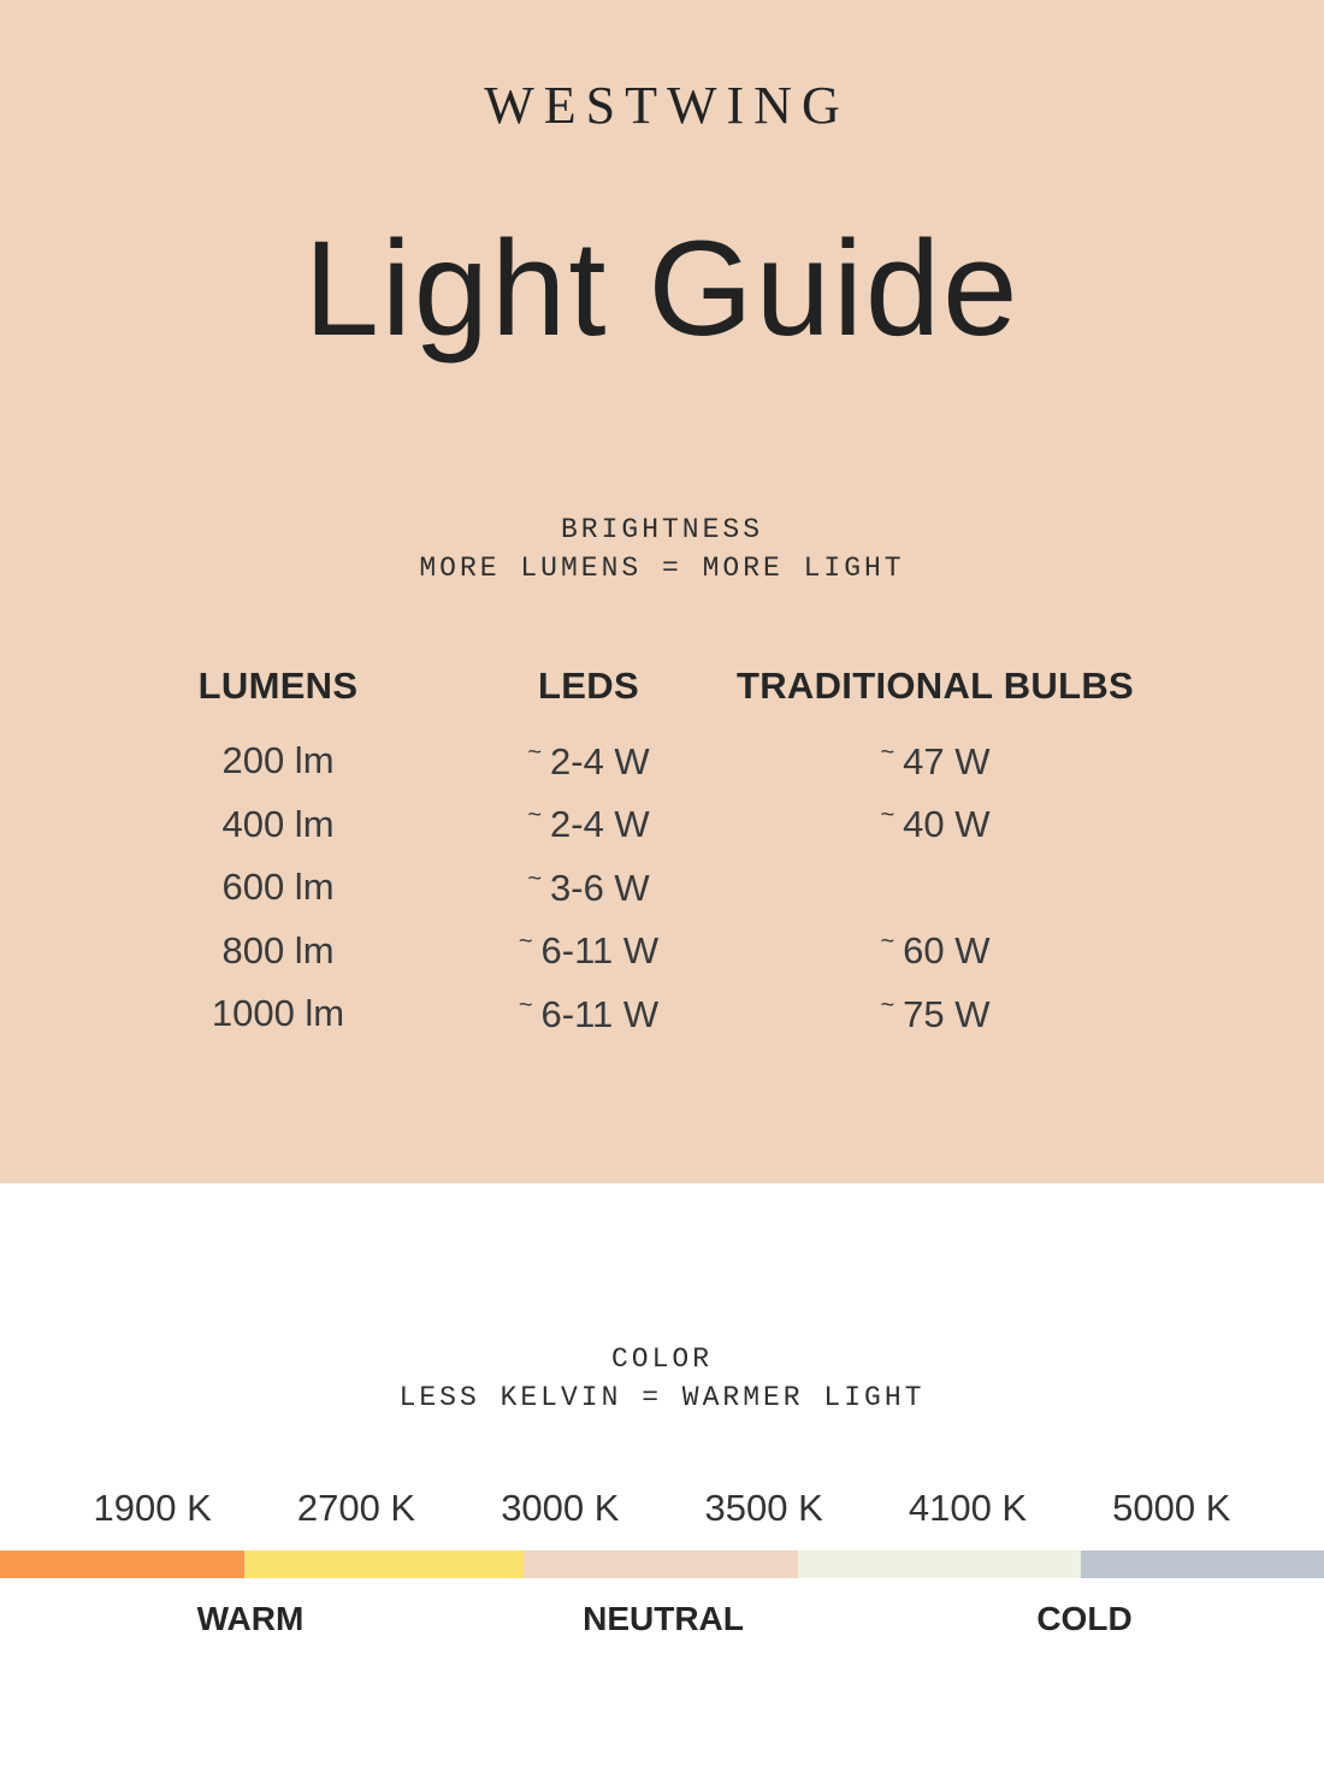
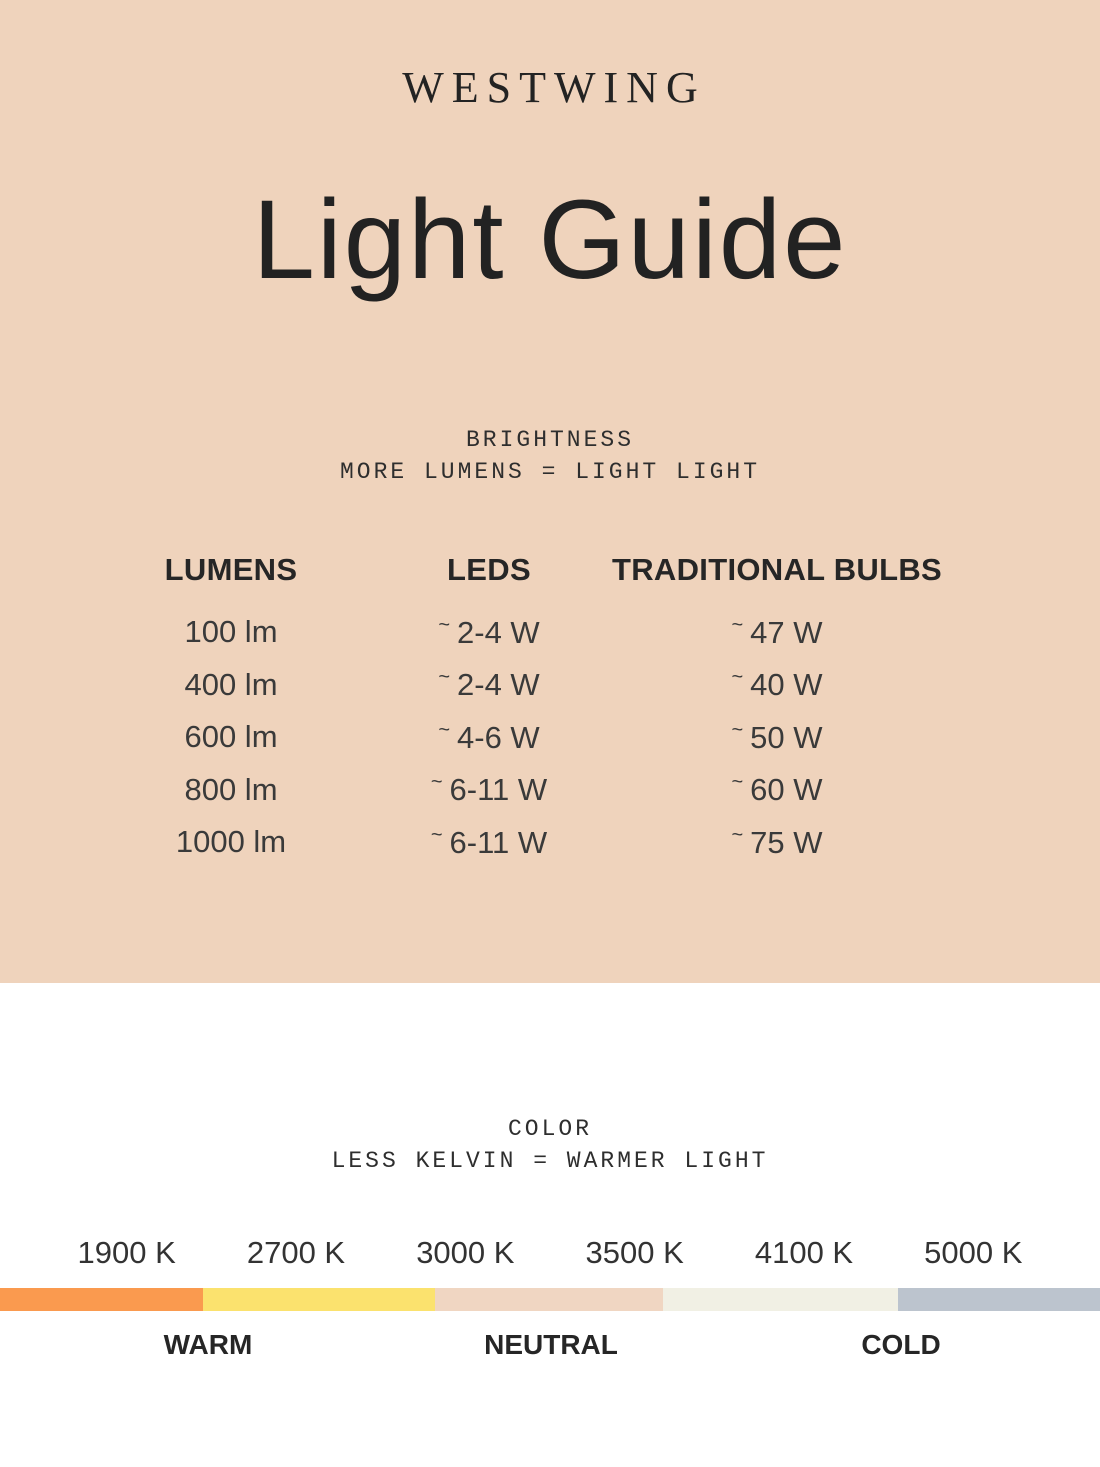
  WESTWING
  Light Guide
  BRIGHTNESS
- MORE LUMENS = MORE LIGHT
+ MORE LUMENS = LIGHT LIGHT
  LUMENS
  LEDS
  TRADITIONAL BULBS
- 200 lm
+ 100 lm
  ~ 2-4 W
  ~ 47 W
  400 lm
  ~ 2-4 W
  ~ 40 W
  600 lm
- ~ 3-6 W
+ ~ 4-6 W
+ ~ 50 W
  800 lm
  ~ 6-11 W
  ~ 60 W
  1000 lm
  ~ 6-11 W
  ~ 75 W
  COLOR
  LESS KELVIN = WARMER LIGHT
  1900 K
  2700 K
  3000 K
  3500 K
  4100 K
  5000 K
  WARM
  NEUTRAL
  COLD
